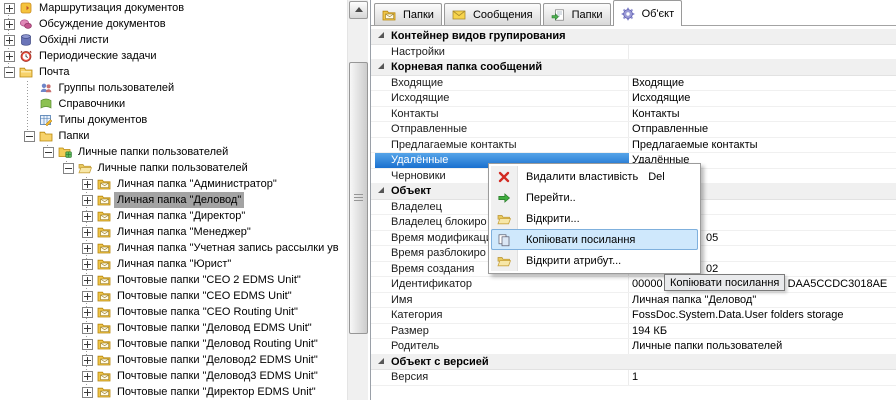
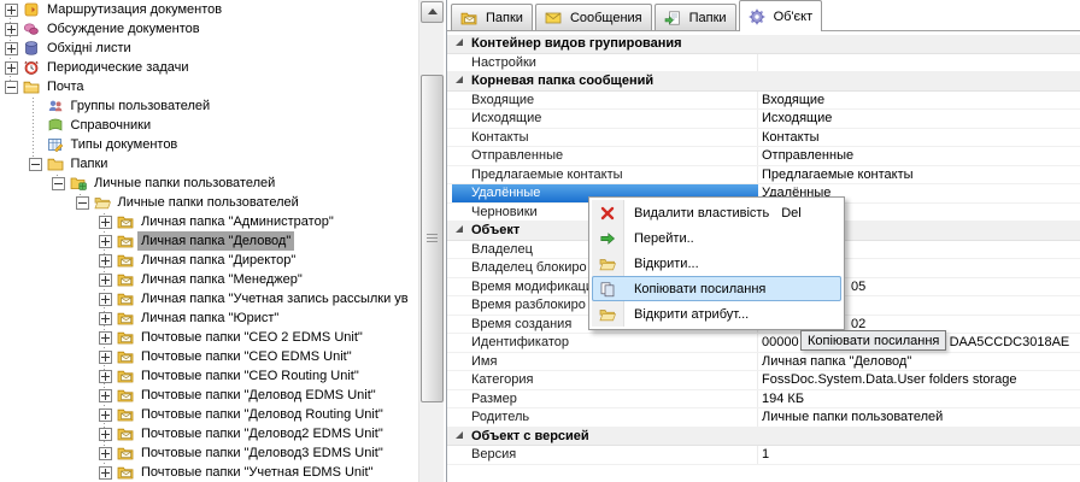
  Маршрутизация документов
  Обсуждение документов
  Обхідні листи
  Периодические задачи
  Почта
  Группы пользователей
  Справочники
  Типы документов
  Папки
  Личные папки пользователей
  Личные папки пользователей
  Личная папка "Администратор"
  Личная папка "Деловод"
  Личная папка "Директор"
  Личная папка "Менеджер"
  Личная папка "Учетная запись рассылки ув
  Личная папка "Юрист"
  Почтовые папки "CEO 2 EDMS Unit"
  Почтовые папки "CEO EDMS Unit"
- Почтовые папка "CEO Routing Unit"
+ Почтовые папки "CEO Routing Unit"
  Почтовые папки "Деловод EDMS Unit"
  Почтовые папки "Деловод Routing Unit"
  Почтовые папки "Деловод2 EDMS Unit"
  Почтовые папки "Деловод3 EDMS Unit"
- Почтовые папки "Директор EDMS Unit"
+ Почтовые папки "Учетная EDMS Unit"
  Папки
  Сообщения
  Папки
  Об'єкт
  Контейнер видов групирования
  Настройки
  Корневая папка сообщений
  Входящие
  Входящие
  Исходящие
  Исходящие
  Контакты
  Контакты
  Отправленные
  Отправленные
  Предлагаемые контакты
  Предлагаемые контакты
  Удалённые
  Удалённые
  Черновики
  Объект
  Владелец
  Владелец блокиро
  Время модификац
  05
  Время разблокиро
  Время создания
  02
  Идентификатор
  00000 DAA5CCDC3018AE
  Имя
  Личная папка "Деловод"
  Категория
  FossDoc.System.Data.User folders storage
  Размер
  194 КБ
  Родитель
  Личные папки пользователей
  Объект с версией
  Версия
  1
  Видалити властивість
  Del
  Перейти..
  Відкрити...
  Копіювати посилання
  Відкрити атрибут...
  Копіювати посилання
